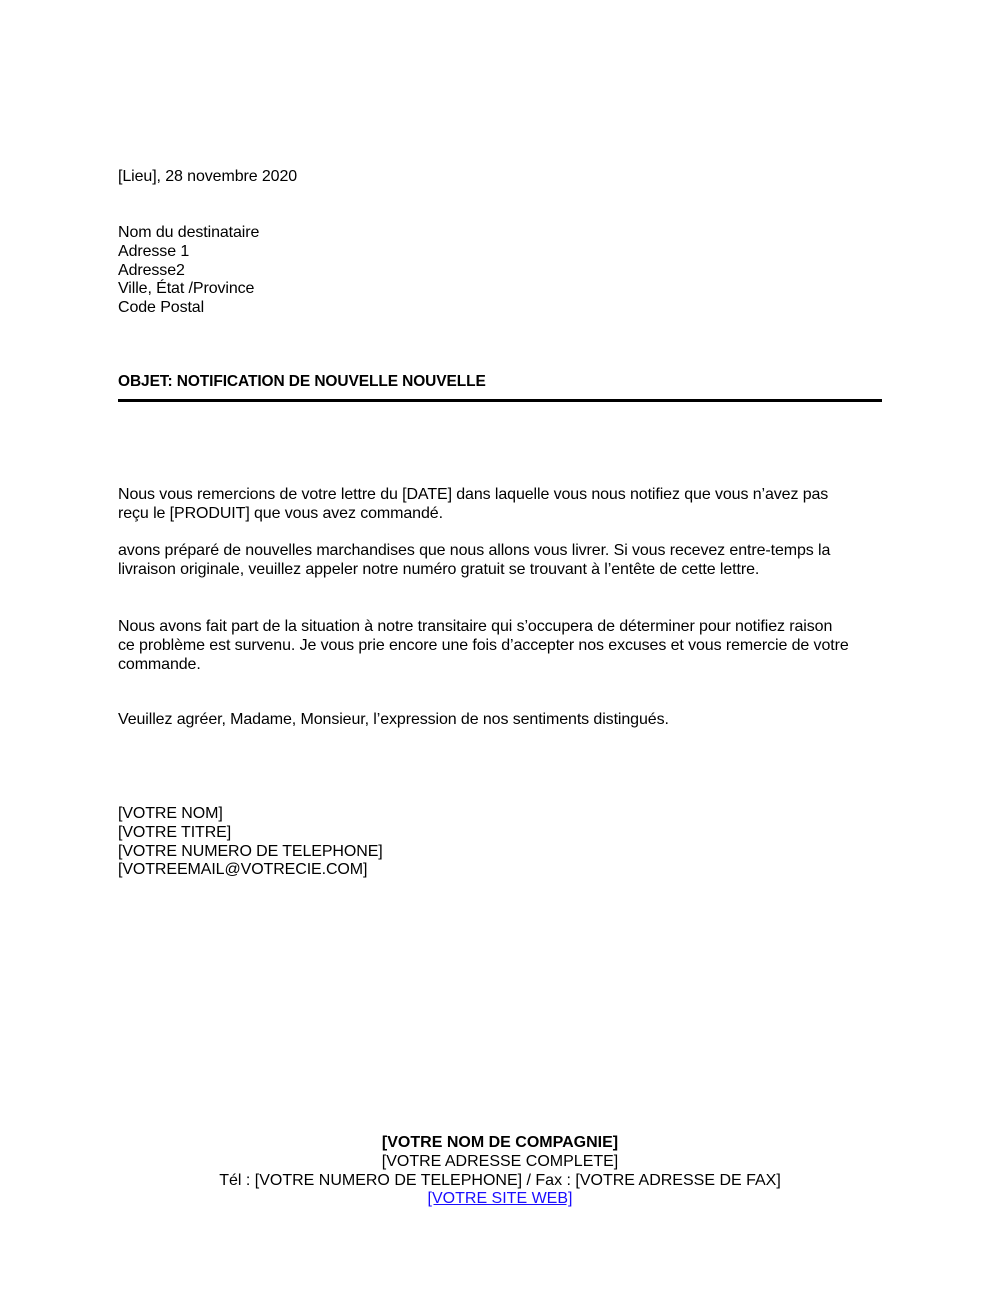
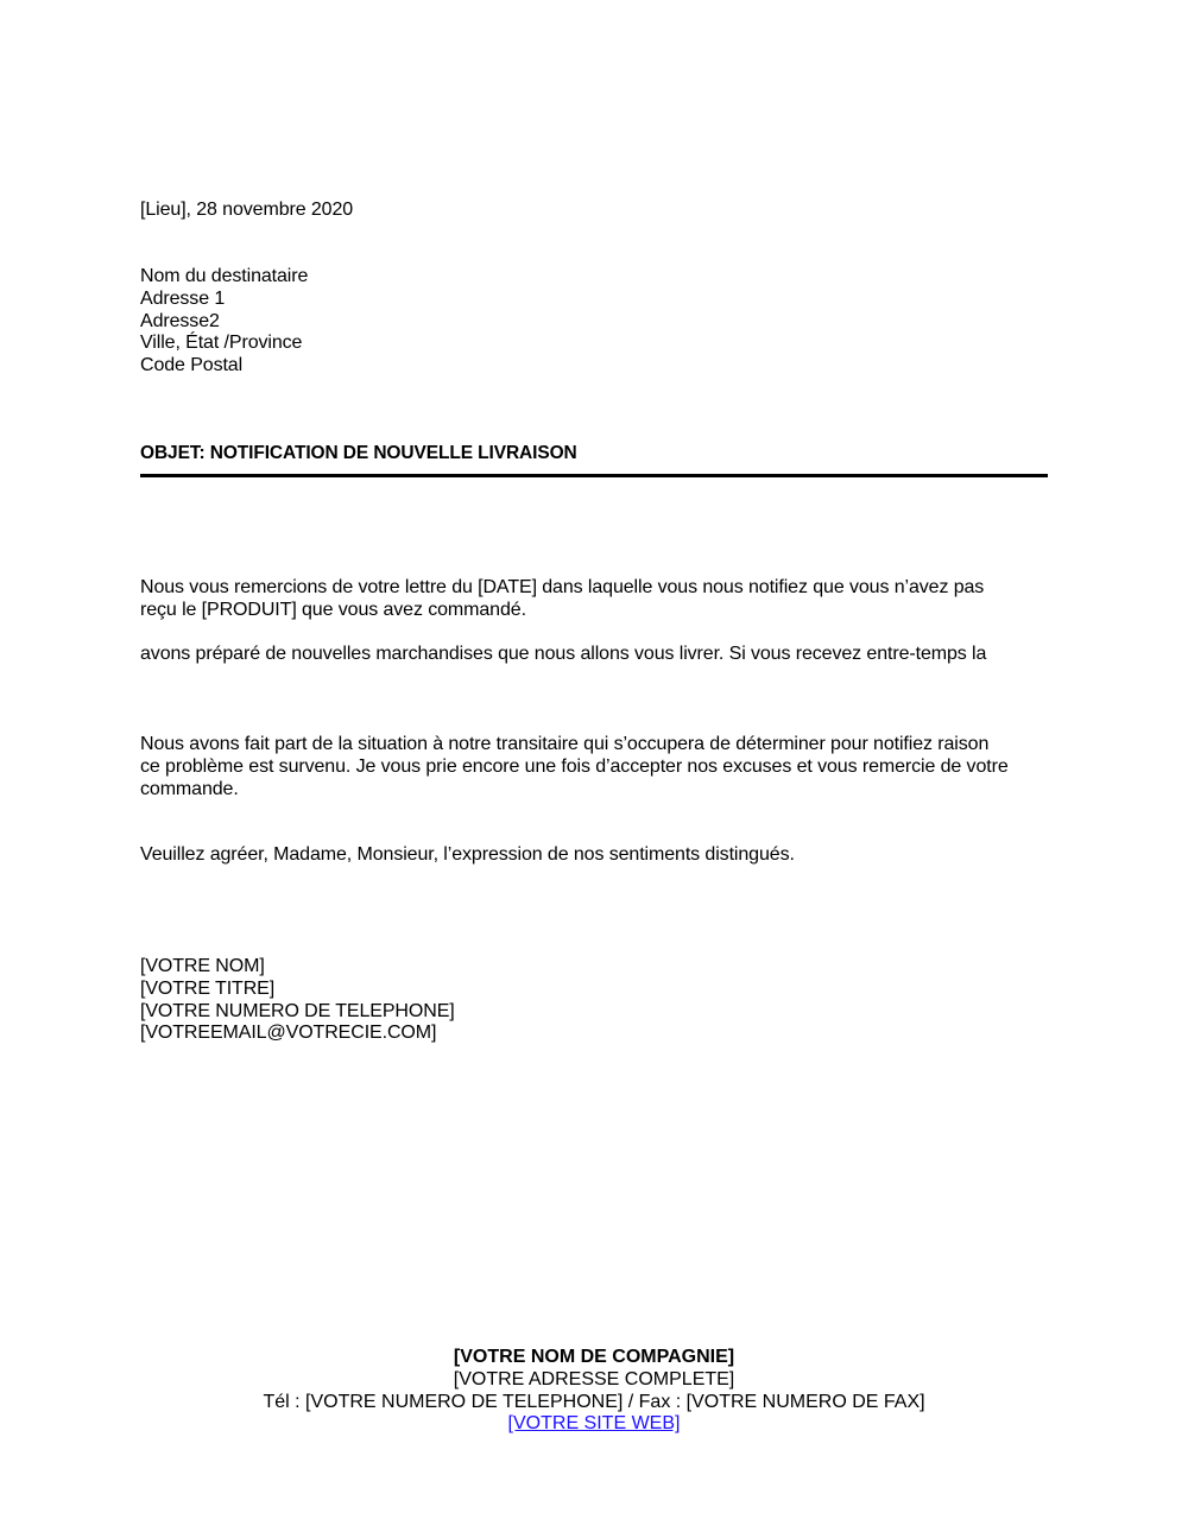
  [Lieu], 28 novembre 2020
  Nom du destinataire
  Adresse 1
  Adresse2
  Ville, État /Province
  Code Postal
- OBJET: NOTIFICATION DE NOUVELLE NOUVELLE
+ OBJET: NOTIFICATION DE NOUVELLE LIVRAISON
  Nous vous remercions de votre lettre du [DATE] dans laquelle vous nous notifiez que vous n’avez pas
  reçu le [PRODUIT] que vous avez commandé.
  avons préparé de nouvelles marchandises que nous allons vous livrer. Si vous recevez entre-temps la
- livraison originale, veuillez appeler notre numéro gratuit se trouvant à l’entête de cette lettre.
  Nous avons fait part de la situation à notre transitaire qui s’occupera de déterminer pour notifiez raison
  ce problème est survenu. Je vous prie encore une fois d’accepter nos excuses et vous remercie de votre
  commande.
  Veuillez agréer, Madame, Monsieur, l’expression de nos sentiments distingués.
  [VOTRE NOM]
  [VOTRE TITRE]
  [VOTRE NUMERO DE TELEPHONE]
  [VOTREEMAIL@VOTRECIE.COM]
  [VOTRE NOM DE COMPAGNIE]
  [VOTRE ADRESSE COMPLETE]
- Tél : [VOTRE NUMERO DE TELEPHONE] / Fax : [VOTRE ADRESSE DE FAX]
+ Tél : [VOTRE NUMERO DE TELEPHONE] / Fax : [VOTRE NUMERO DE FAX]
  [VOTRE SITE WEB]
